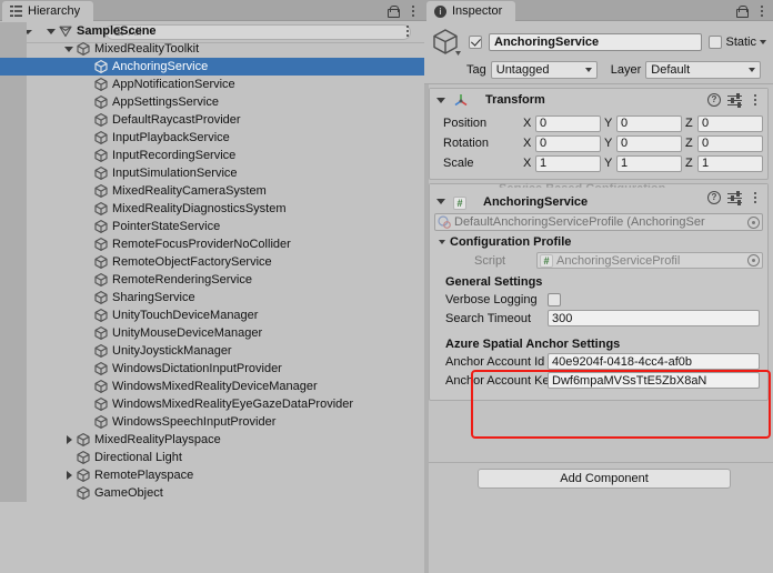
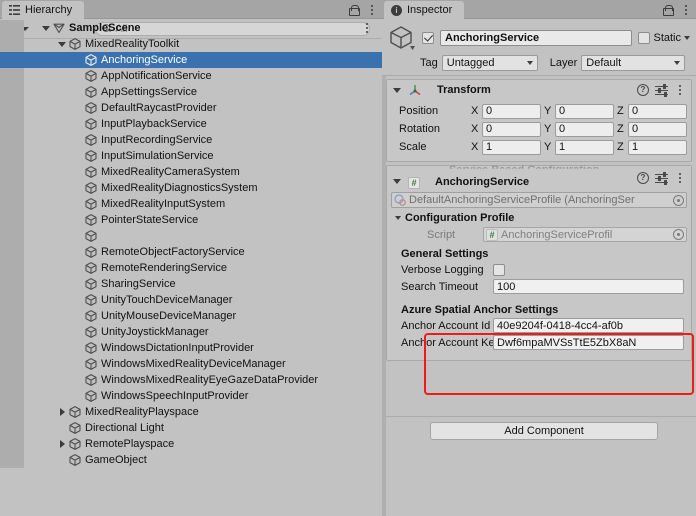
  Hierarchy
  All
  SampleScene
  MixedRealityToolkit
  AnchoringService
  AppNotificationService
  AppSettingsService
  DefaultRaycastProvider
  InputPlaybackService
  InputRecordingService
  InputSimulationService
  MixedRealityCameraSystem
  MixedRealityDiagnosticsSystem
+ MixedRealityInputSystem
  PointerStateService
- RemoteFocusProviderNoCollider
  RemoteObjectFactoryService
  RemoteRenderingService
  SharingService
  UnityTouchDeviceManager
  UnityMouseDeviceManager
  UnityJoystickManager
  WindowsDictationInputProvider
  WindowsMixedRealityDeviceManager
  WindowsMixedRealityEyeGazeDataProvider
  WindowsSpeechInputProvider
  MixedRealityPlayspace
  Directional Light
  RemotePlayspace
  GameObject
  i
  Inspector
  AnchoringService
  Static
  Tag
  Untagged
  Layer
  Default
  Transform
  ?
  Position
  X
  0
  Y
  0
  Z
  0
  Rotation
  X
  0
  Y
  0
  Z
  0
  Scale
  X
  1
  Y
  1
  Z
  1
  #
  AnchoringService
  ?
  DefaultAnchoringServiceProfile (AnchoringSer
  Configuration Profile
  Script
  #
  AnchoringServiceProfil
  General Settings
  Verbose Logging
  Search Timeout
- 300
+ 100
  Azure Spatial Anchor Settings
  Anchor Account Id
  40e9204f-0418-4cc4-af0b
  Anchor Account Ke
  Dwf6mpaMVSsTtE5ZbX8aN
  Add Component
